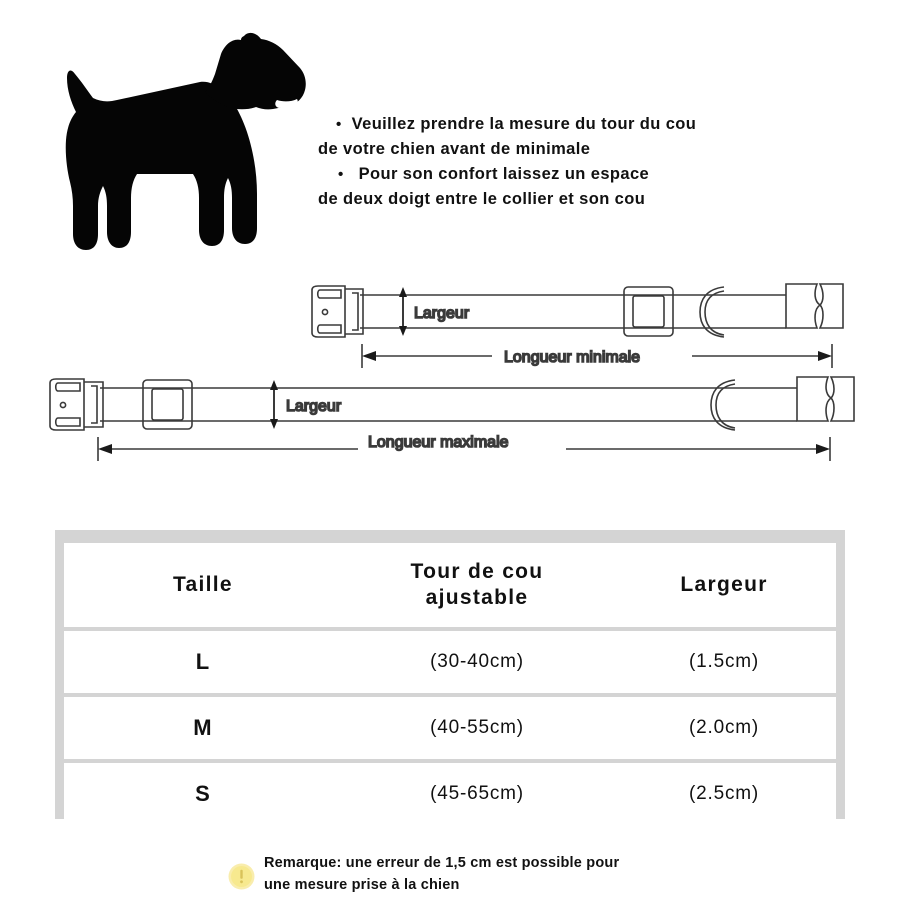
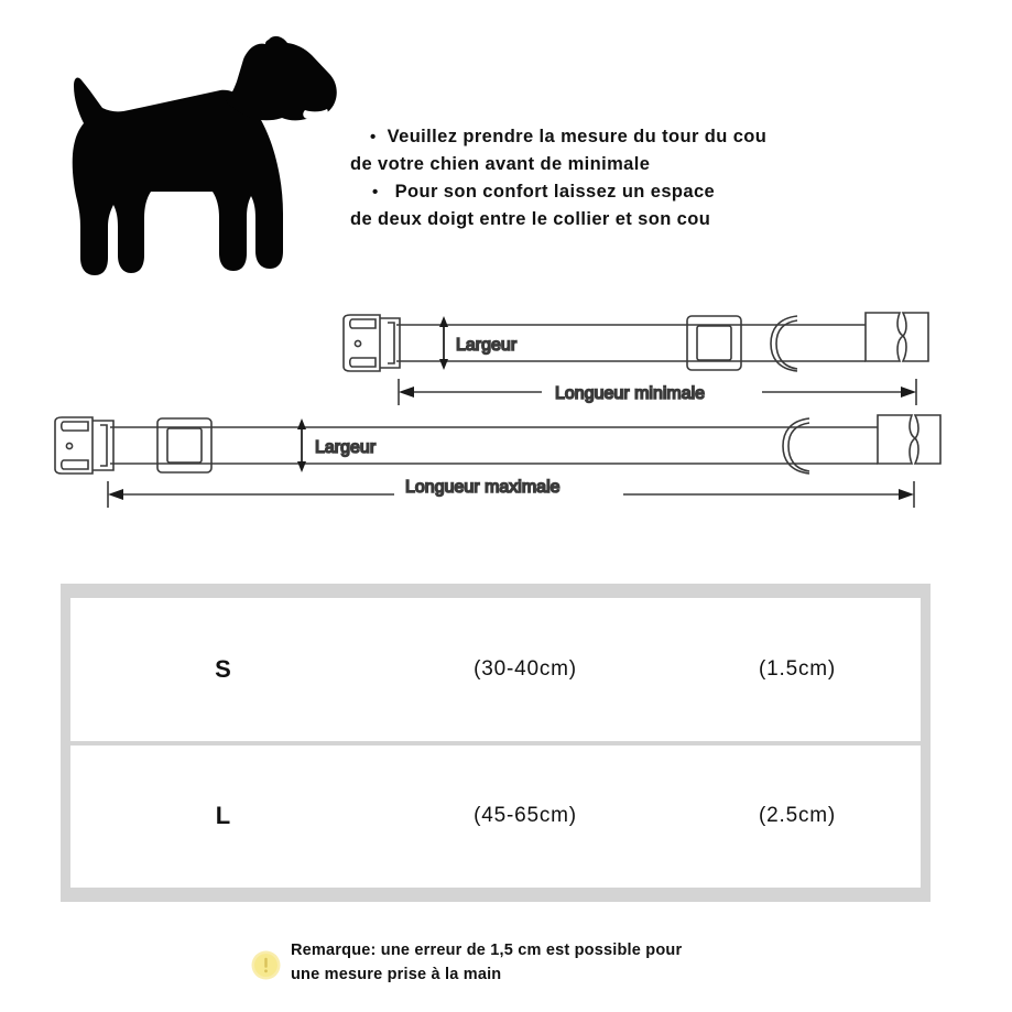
  • Veuillez prendre la mesure du tour du cou
  de votre chien avant de minimale
  • Pour son confort laissez un espace
  de deux doigt entre le collier et son cou
  Largeur
  Longueur minimale
  Largeur
  Longueur maximale
- Taille	Tour de cou ajustable	Largeur
- L	(30-40cm)	(1.5cm)
+ S	(30-40cm)	(1.5cm)
- M	(40-55cm)	(2.0cm)
- S	(45-65cm)	(2.5cm)
+ L	(45-65cm)	(2.5cm)
  Remarque: une erreur de 1,5 cm est possible pour
- une mesure prise à la chien
+ une mesure prise à la main
